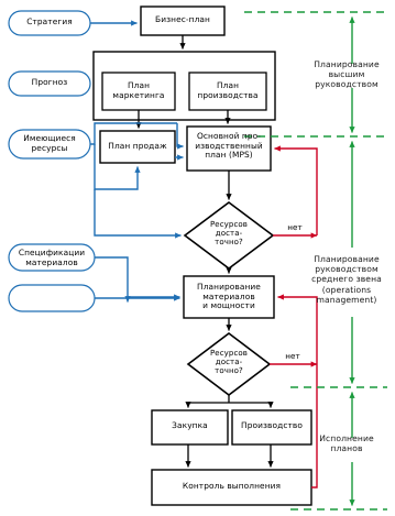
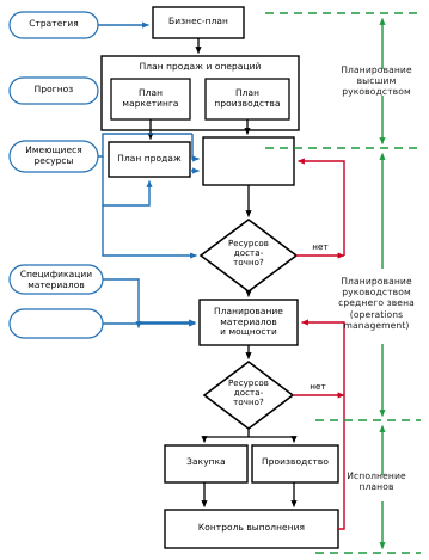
  Стратегия
  Прогноз
  Имеющиеся
  ресурсы
  Спецификации
  материалов
  Бизнес-план
+ План продаж и операций
  План
  маркетинга
  План
  производства
  План продаж
- Основной про-
- изводственный
- план (MPS)
  Планирование
  материалов
  и мощности
  Закупка
  Производство
  Контроль выполнения
  Ресурсов
  доста-
  точно?
  Ресурсов
  доста-
  точно?
  нет
  нет
  Планирование
  высшим
  руководством
  Планирование
  руководством
  среднего звена
  (operations
  management)
  Исполнение
  планов
